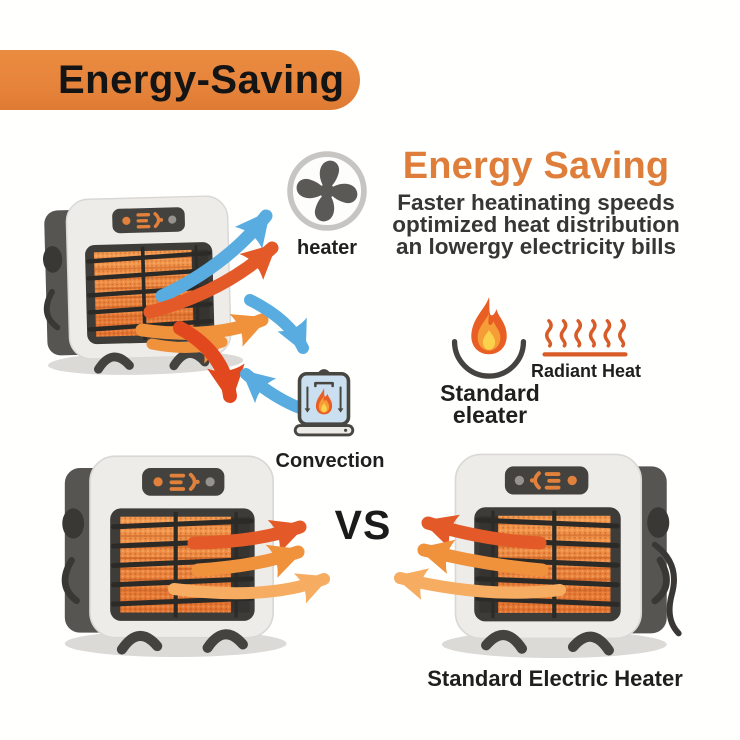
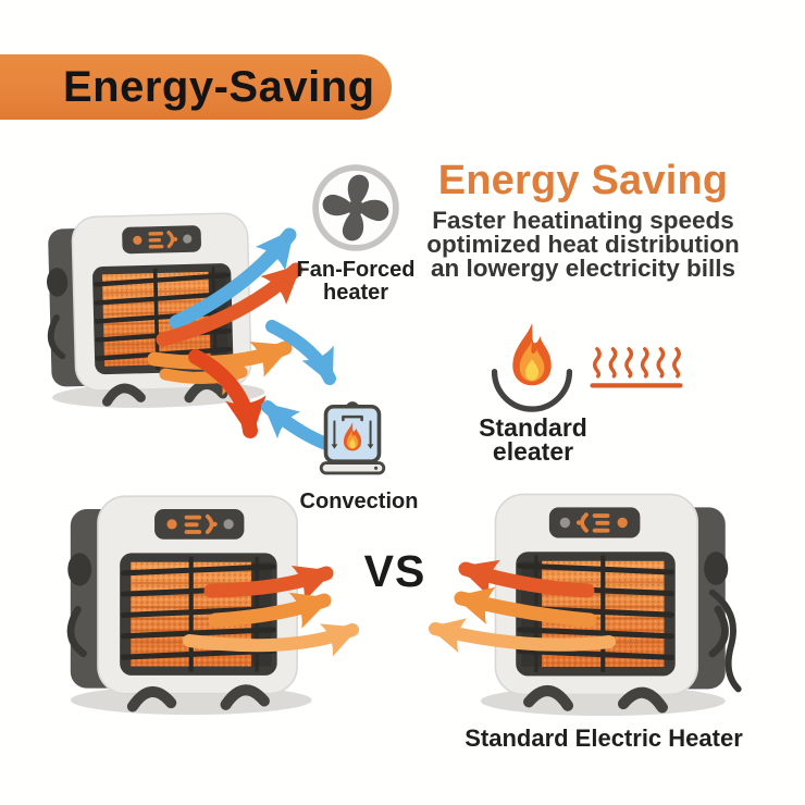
  Energy-Saving
+ Fan-Forced
  heater
  Energy Saving
  Faster heatinating speeds
  optimized heat distribution
  an lowergy electricity bills
  Standard
  eleater
- Radiant Heat
  Convection
  VS
  Standard Electric Heater
